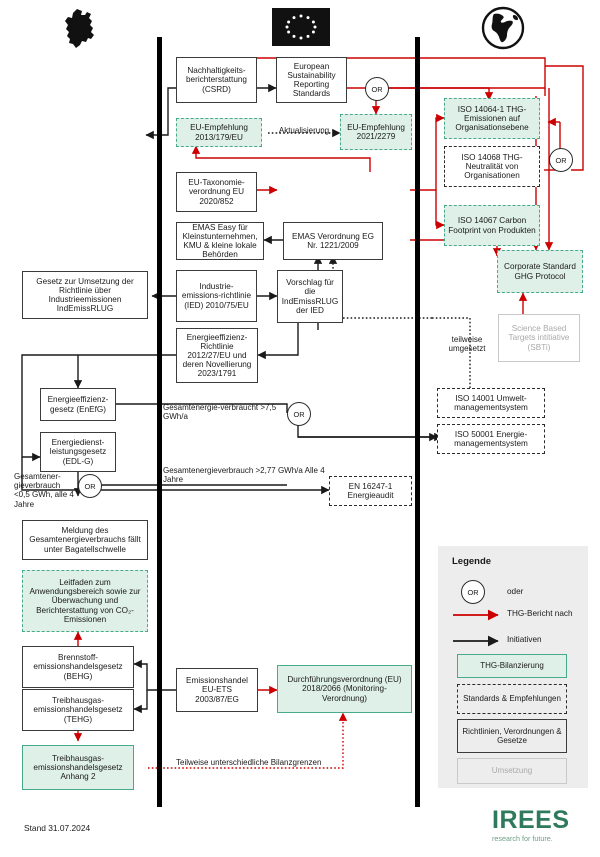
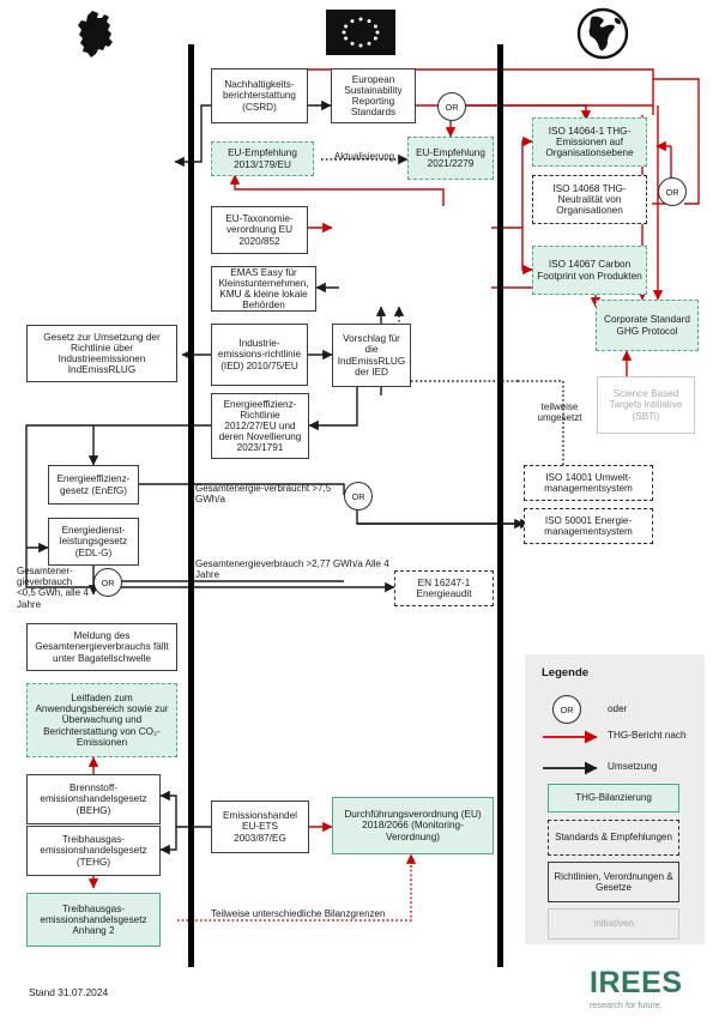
  Gesetz zur Umsetzung der Richtlinie über Industrieemissionen IndEmissRLUG
  Energieeffizienz-gesetz (EnEfG)
  Energiedienst-leistungsgesetz (EDL-G)
  Meldung des Gesamtenergieverbrauchs fällt unter Bagatellschwelle
  Leitfaden zum Anwendungsbereich sowie zur Überwachung und Berichterstattung von CO₂-Emissionen
  Brennstoff-emissionshandelsgesetz (BEHG)
  Treibhausgas-emissionshandelsgesetz (TEHG)
  Treibhausgas-emissionshandelsgesetz Anhang 2
  Nachhaltigkeits-berichterstattung (CSRD)
  European Sustainability Reporting Standards
  EU-Empfehlung 2013/179/EU
  EU-Empfehlung 2021/2279
  Aktualisierung
  EU-Taxonomie-verordnung EU 2020/852
  EMAS Easy für Kleinstunternehmen, KMU & kleine lokale Behörden
- EMAS Verordnung EG Nr. 1221/2009
  Industrie-emissions-richtlinie (IED) 2010/75/EU
  Vorschlag für die IndEmissRLUG der IED
  Energieeffizienz-Richtlinie 2012/27/EU und deren Novellierung 2023/1791
  EN 16247-1 Energieaudit
  Emissionshandel EU-ETS 2003/87/EG
  Durchführungsverordnung (EU) 2018/2066 (Monitoring-Verordnung)
  ISO 14064-1 THG-Emissionen auf Organisationsebene
  ISO 14068 THG-Neutralität von Organisationen
  ISO 14067 Carbon Footprint von Produkten
  Corporate Standard GHG Protocol
  Science Based Targets intitiative (SBTi)
  ISO 14001 Umwelt-managementsystem
  ISO 50001 Energie-managementsystem
  OR
  OR
  OR
  OR
  Gesamtenergie-verbraucht >7,5 GWh/a
  Gesamtenergieverbrauch >2,77 GWh/a Alle 4 Jahre
  Gesamtener-gieverbrauch <0,5 GWh, alle 4 Jahre
  teilweise umgesetzt
  Teilweise unterschiedliche Bilanzgrenzen
  Legende
  OR
  oder
  THG-Bericht nach
- Initiativen
+ Umsetzung
  THG-Bilanzierung
  Standards & Empfehlungen
  Richtlinien, Verordnungen & Gesetze
- Umsetzung
+ Initiativen
  Stand 31.07.2024
  IREES
  research for future.
